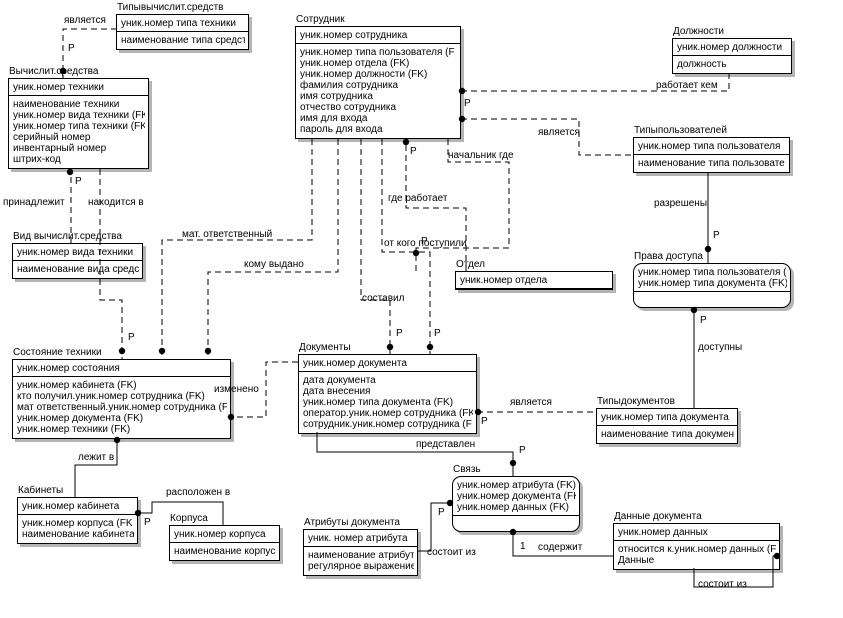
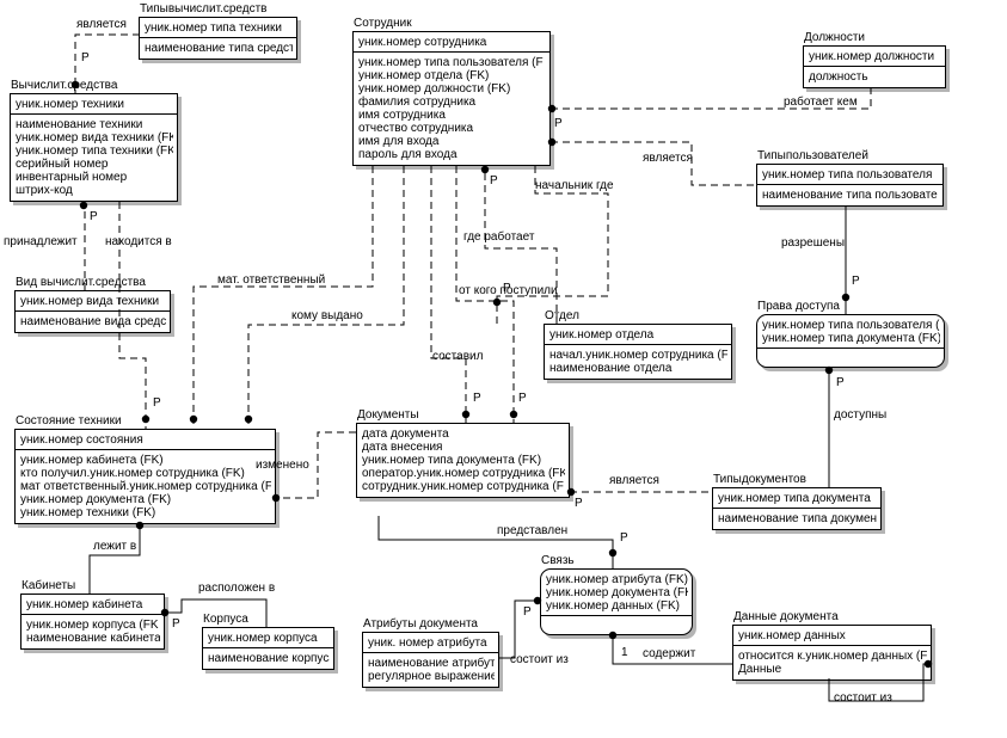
  Типывычислит.средств
  уник.номер типа техники
  наименование типа средст
  Вычислит.седства
  уник.номер техники
  наименование техники
  уник.номер вида техники (FK
  уник.номер типа техники (FK
  серийный номер
  инвентарный номер
  штрих-код
  Сотрудник
  уник.номер сотрудника
  уник.номер типа пользователя (F
  уник.номер отдела (FK)
  уник.номер должности (FK)
  фамилия сотрудника
  имя сотрудника
  отчество сотрудника
  имя для входа
  пароль для входа
  Должности
  уник.номер должности
  должность
  Типыпользователей
  уник.номер типа пользователя
  наименование типа пользовате
  Вид вычислит.средства
  уник.номер вида техники
  наименование вида средс
  Отдел
  уник.номер отдела
+ начал.уник.номер сотрудника (F
+ наименование отдела
  Права доступа
  уник.номер типа пользователя (
  уник.номер типа документа (FK)
  Состояние техники
  уник.номер состояния
  уник.номер кабинета (FK)
  кто получил.уник.номер сотрудника (FK)
  мат ответственный.уник.номер сотрудника (F
  уник.номер документа (FK)
  уник.номер техники (FK)
  Документы
- уник.номер документа
  дата документа
  дата внесения
  уник.номер типа документа (FK)
  оператор.уник.номер сотрудника (FK
  сотрудник.уник.номер сотрудника (F
  Типыдокументов
  уник.номер типа документа
  наименование типа докумен
  Связь
  уник.номер атрибута (FK)
  уник.номер документа (F
  уник.номер данных (FK)
  Кабинеты
  уник.номер кабинета
  уник.номер корпуса (FK
  наименование кабинета
  Корпуса
  уник.номер корпуса
  наименование корпус
  Атрибуты документа
  уник. номер атрибута
  наименование атрибут
  регулярное выражение
  Данные документа
  уник.номер данных
  относится к.уник.номер данных (F
  Данные
  является
  принадлежит
  находится в
  мат. ответственный
  кому выдано
  работает кем
  является
  начальник где
  где работает
  от кого поступили
  составил
  разрешены
  доступны
  изменено
  является
  представлен
  лежит в
  расположен в
  состоит из
  содержит
  состоит из
  P
  P
  P
  P
  P
  P
  P
  P
  P
  P
  P
  P
  P
  P
  1
